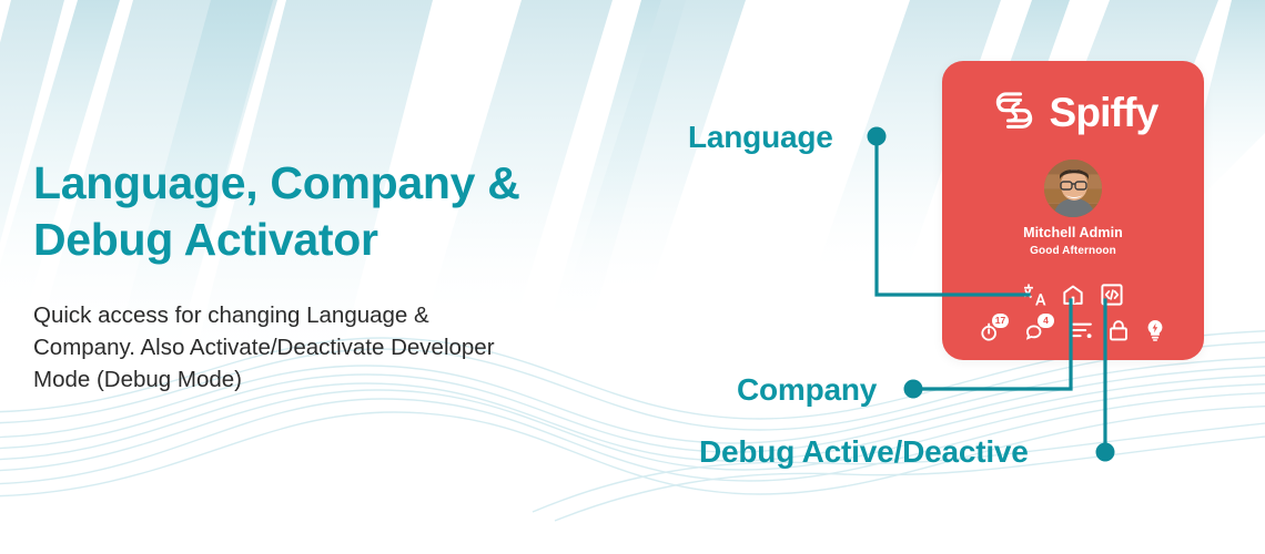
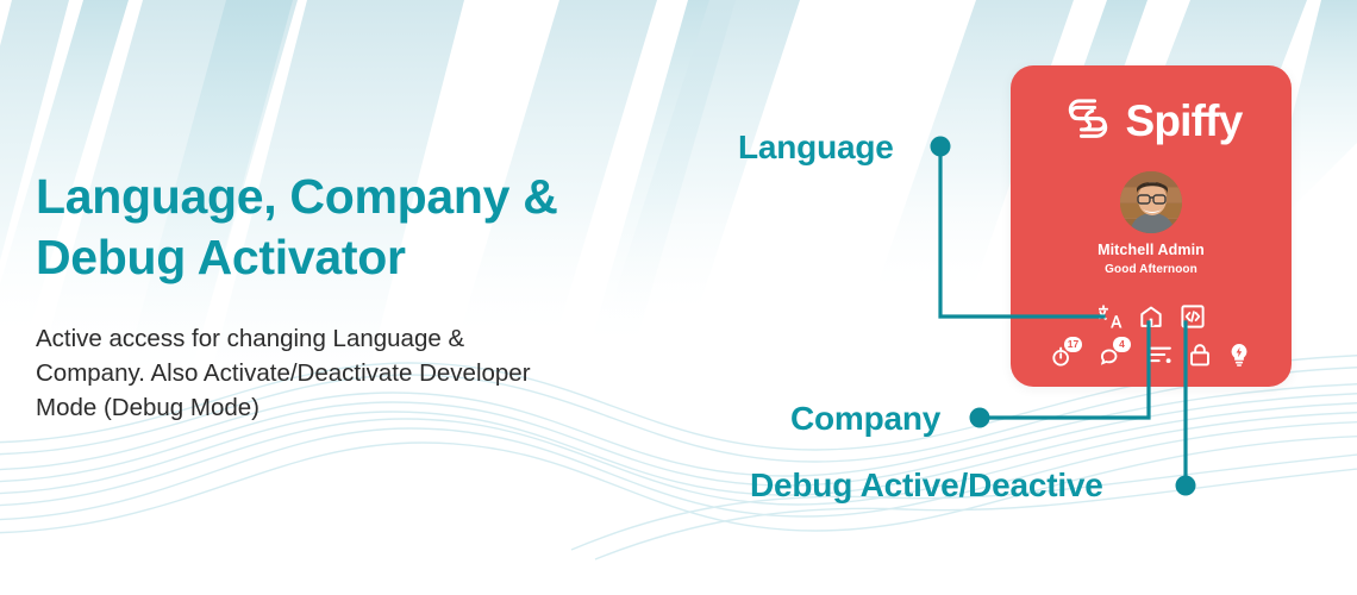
  Language, Company &
  Debug Activator
- Quick access for changing Language & Company. Also Activate/Deactivate Developer Mode (Debug Mode)
+ Active access for changing Language & Company. Also Activate/Deactivate Developer Mode (Debug Mode)
  Language
  Company
  Debug Active/Deactive
  Spiffy
  Mitchell Admin
  Good Afternoon
  17
  4
